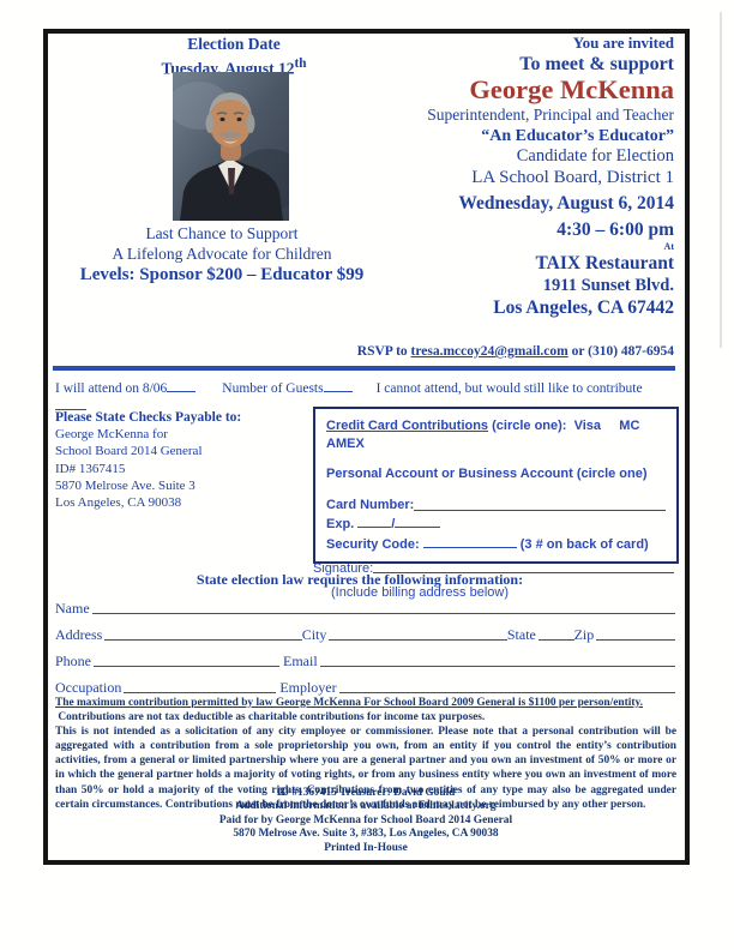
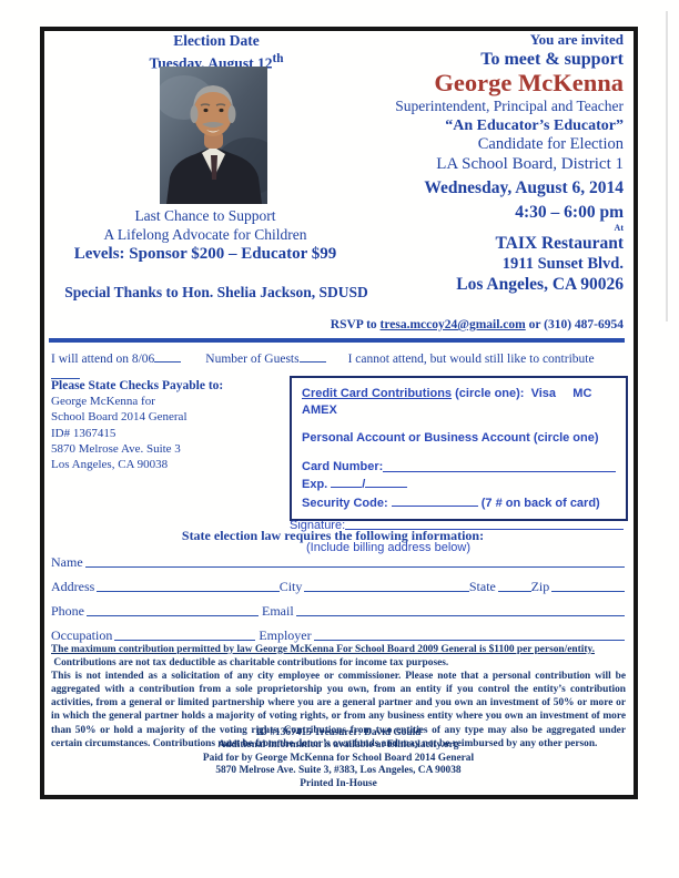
  Election Date
  Tuesday, August 12th
  You are invited
  To meet & support
  George McKenna
  Superintendent, Principal and Teacher
  “An Educator’s Educator”
  Candidate for Election
  LA School Board, District 1
  Wednesday, August 6, 2014
  4:30 – 6:00 pm
  At
  TAIX Restaurant
  1911 Sunset Blvd.
- Los Angeles, CA 67442
+ Los Angeles, CA 90026
  Last Chance to Support
  A Lifelong Advocate for Children
  Levels: Sponsor $200 – Educator $99
+ Special Thanks to Hon. Shelia Jackson, SDUSD
  RSVP to tresa.mccoy24@gmail.com or (310) 487-6954
  I will attend on 8/06 Number of Guests I cannot attend, but would still like to contribute
  Please State Checks Payable to:
  George McKenna for
  School Board 2014 General
  ID# 1367415
  5870 Melrose Ave. Suite 3
  Los Angeles, CA 90038
  Credit Card Contributions (circle one): Visa MC
  AMEX
  Personal Account or Business Account (circle one)
  Card Number:
  Exp. /
- Security Code: (3 # on back of card)
+ Security Code: (7 # on back of card)
  Signature:
  State election law requires the following information:
  (Include billing address below)
  Name
  Address
  City
  State
  Zip
  Phone
  Email
  Occupation
  Employer
  The maximum contribution permitted by law George McKenna For School Board 2009 General is $1100 per person/entity.
  Contributions are not tax deductible as charitable contributions for income tax purposes.
  This is not intended as a solicitation of any city employee or commissioner. Please note that a personal contribution will be aggregated with a contribution from a sole proprietorship you own, from an entity if you control the entity’s contribution activities, from a general or limited partnership where you are a general partner and you own an investment of 50% or more or in which the general partner holds a majority of voting rights, or from any business entity where you own an investment of more than 50% or hold a majority of the voting rights. Contributions from two entities of any type may also be aggregated under certain circumstances. Contributions must be from the donor’s own funds and may not be reimbursed by any other person.
  ID #1367415 Treasurer: David Gould
  Additional information is available at Ethics.lacity.org
  Paid for by George McKenna for School Board 2014 General
  5870 Melrose Ave. Suite 3, #383, Los Angeles, CA 90038
  Printed In-House
